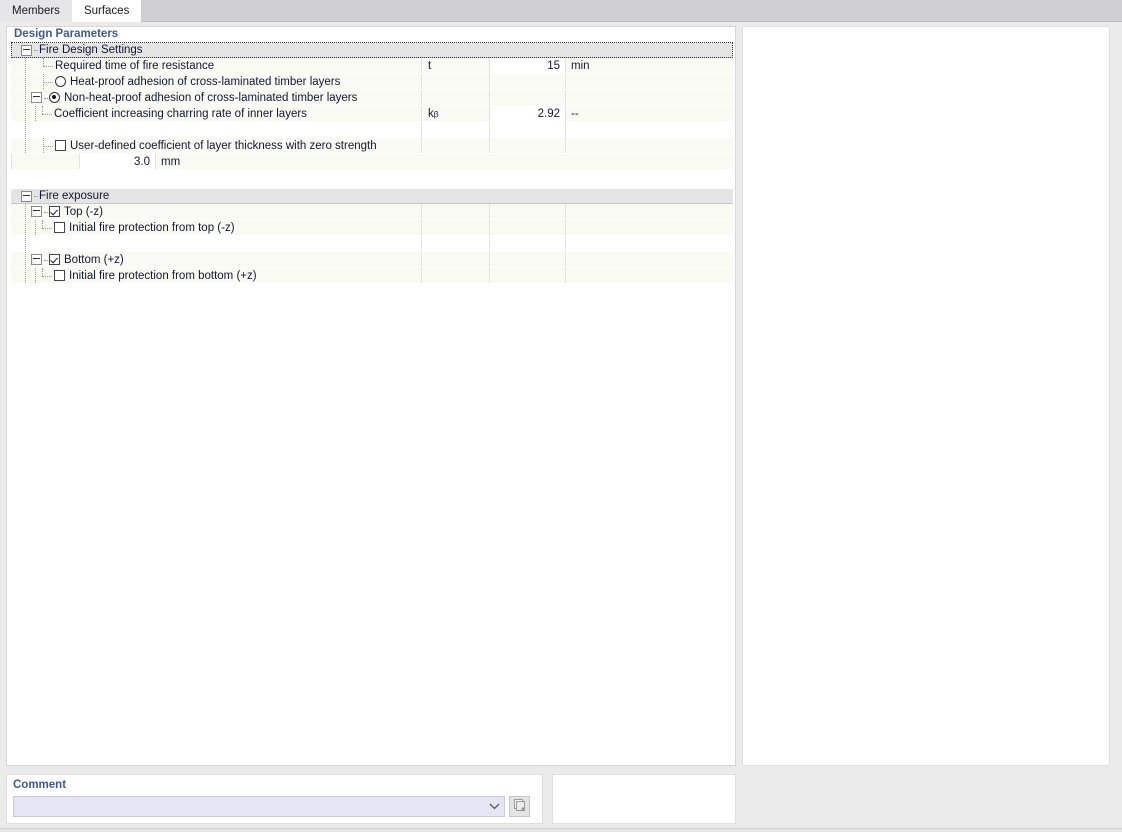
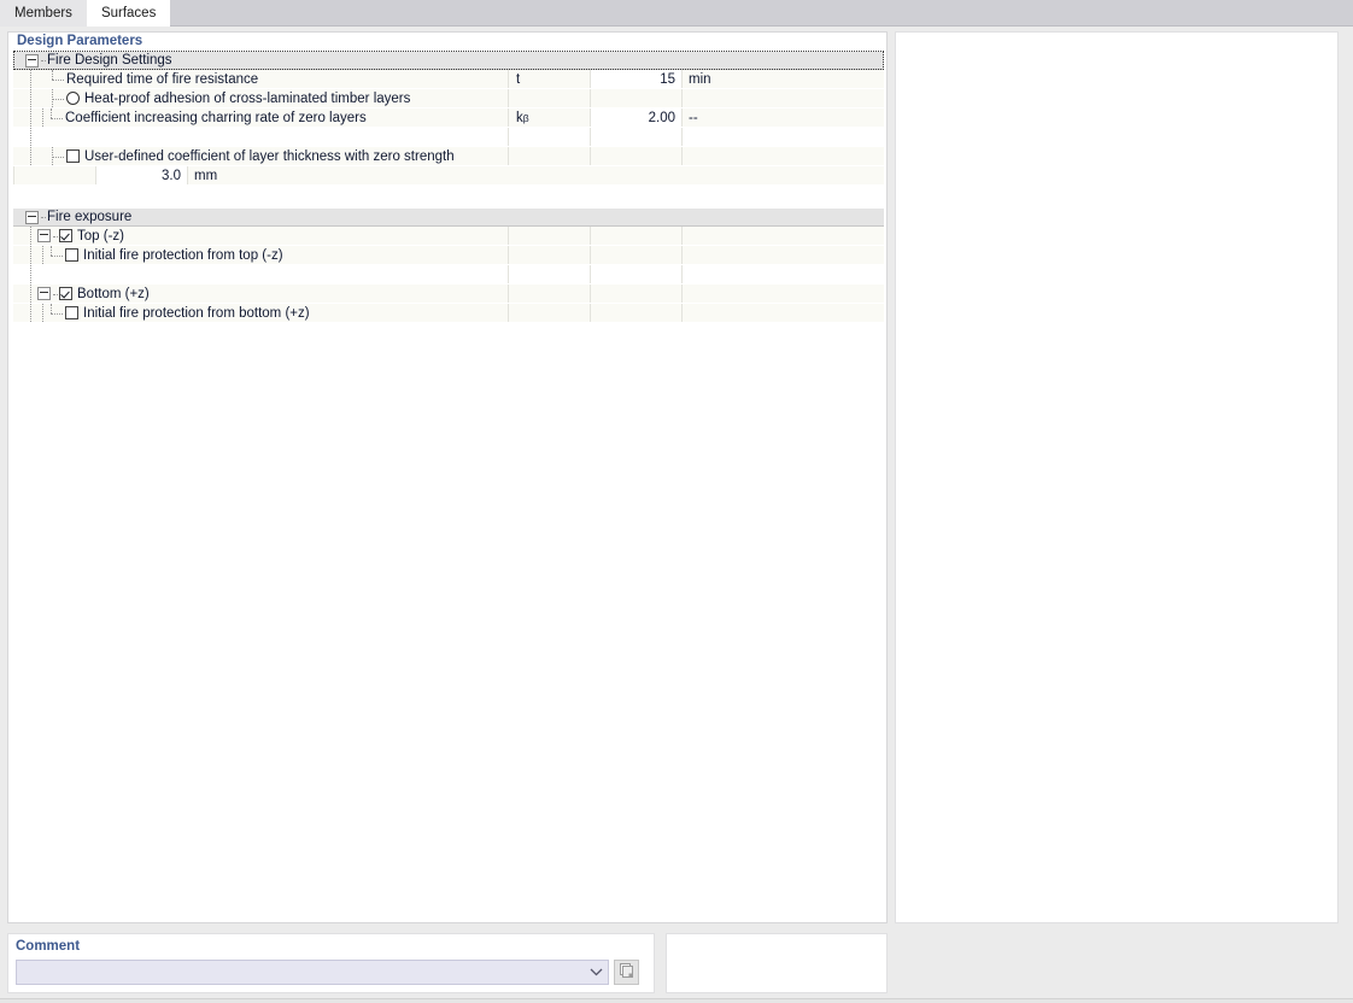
  Members
  Surfaces
  Design Parameters
  Fire Design Settings
  Required time of fire resistance
  t
  15
  min
  Heat-proof adhesion of cross-laminated timber layers
- Non-heat-proof adhesion of cross-laminated timber layers
- Coefficient increasing charring rate of inner layers
+ Coefficient increasing charring rate of zero layers
  k
  β
- 2.92
+ 2.00
  --
  User-defined coefficient of layer thickness with zero strength
  3.0
  mm
  Fire exposure
  Top (-z)
  Initial fire protection from top (-z)
  Bottom (+z)
  Initial fire protection from bottom (+z)
  Comment
